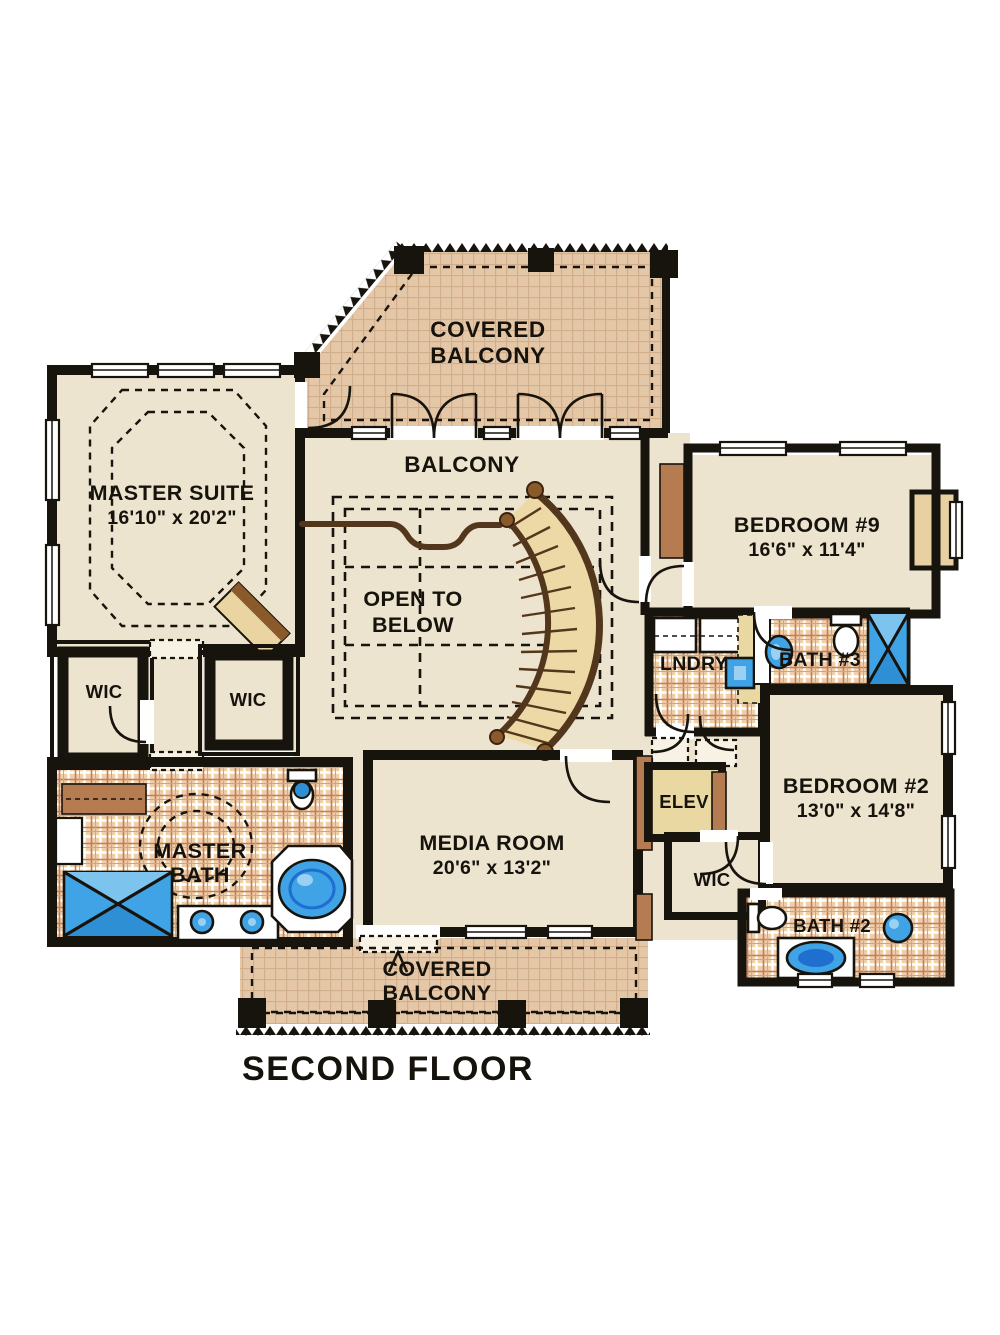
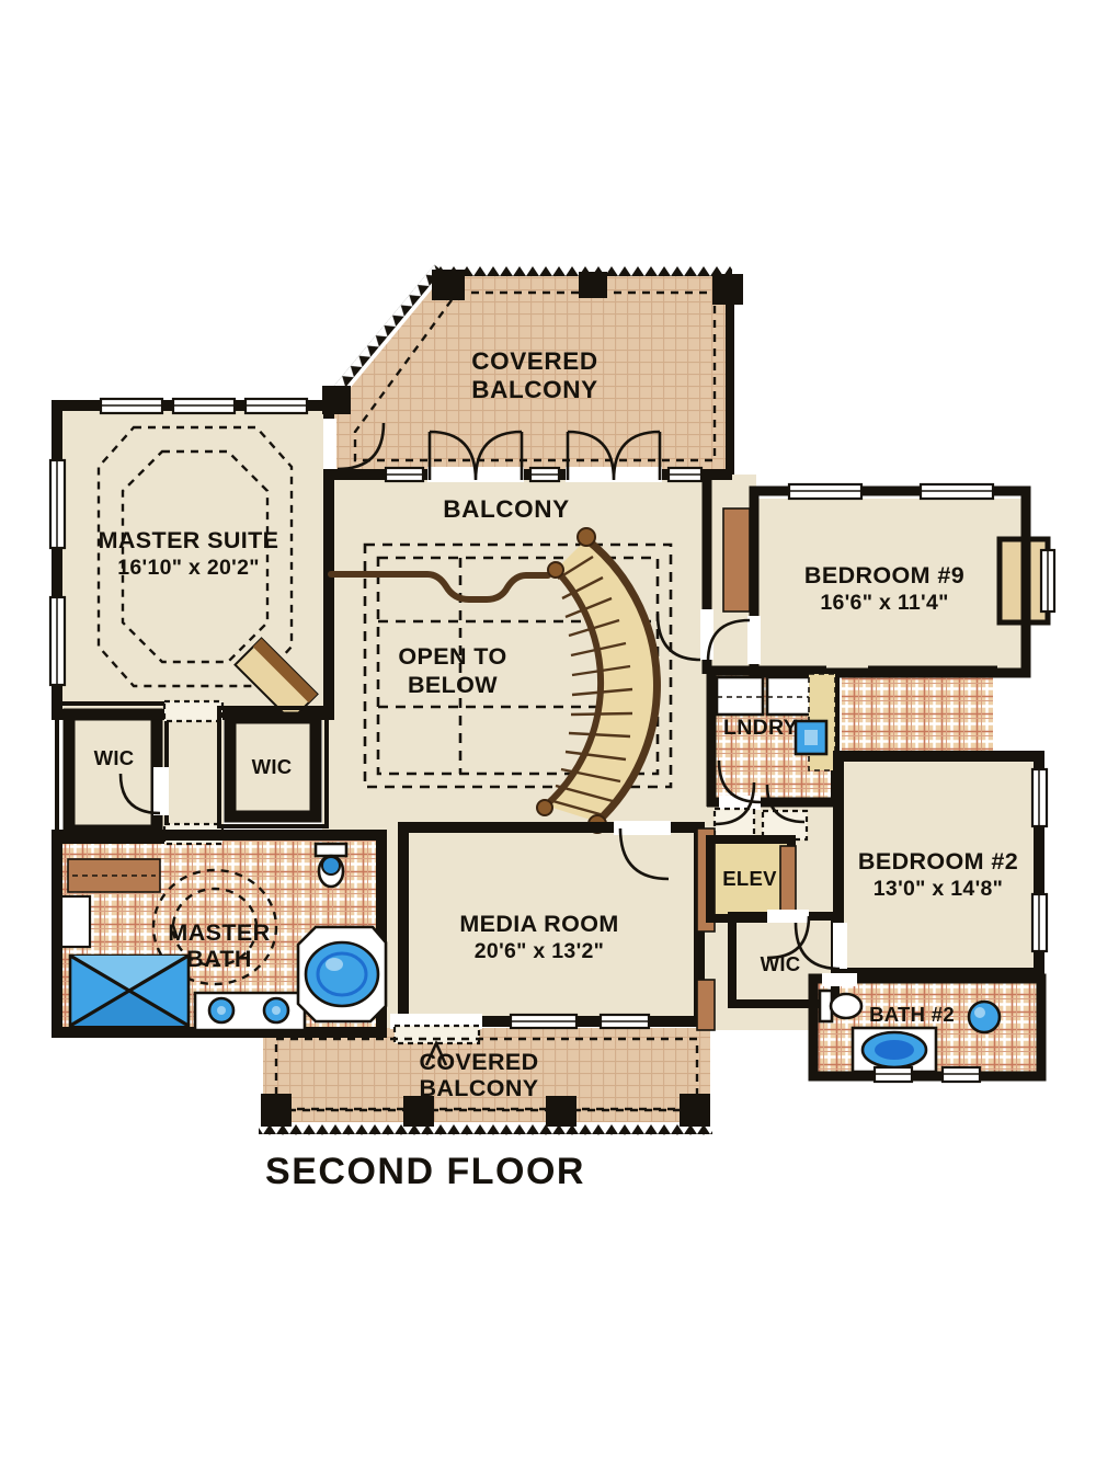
  COVERED
  BALCONY
  MASTER SUITE
  16'10" x 20'2"
  BALCONY
  OPEN TO
  BELOW
  BEDROOM #9
  16'6" x 11'4"
  LNDRY
- BATH #3
  WIC
  WIC
  MASTER
  BATH
  MEDIA ROOM
  20'6" x 13'2"
  ELEV
  WIC
  BEDROOM #2
  13'0" x 14'8"
  BATH #2
  COVERED
  BALCONY
  SECOND FLOOR
